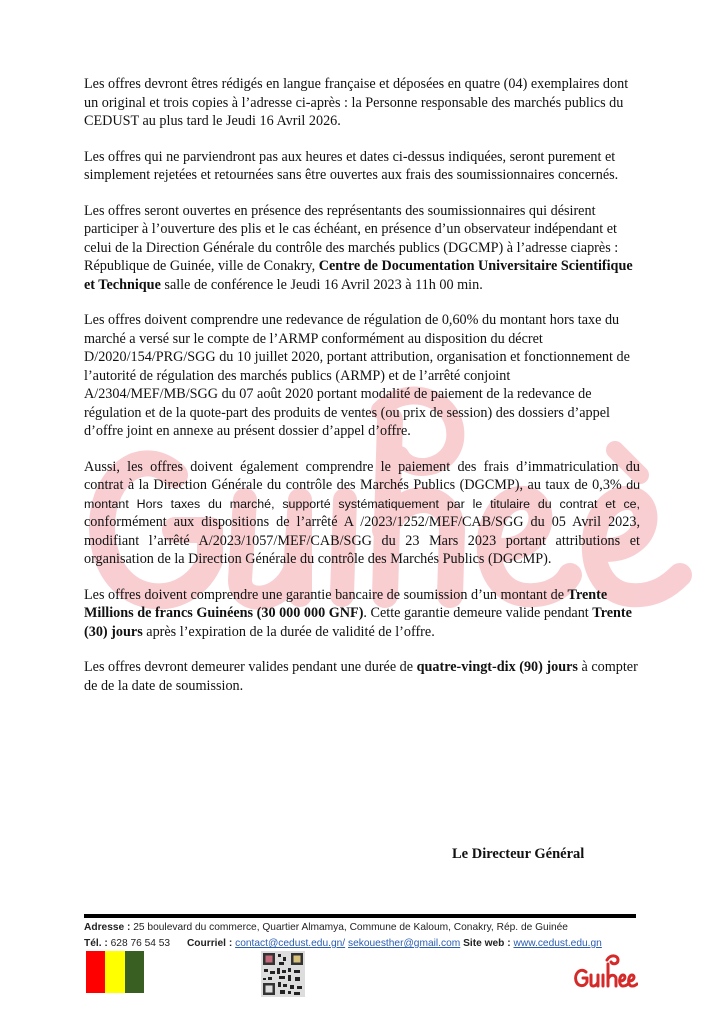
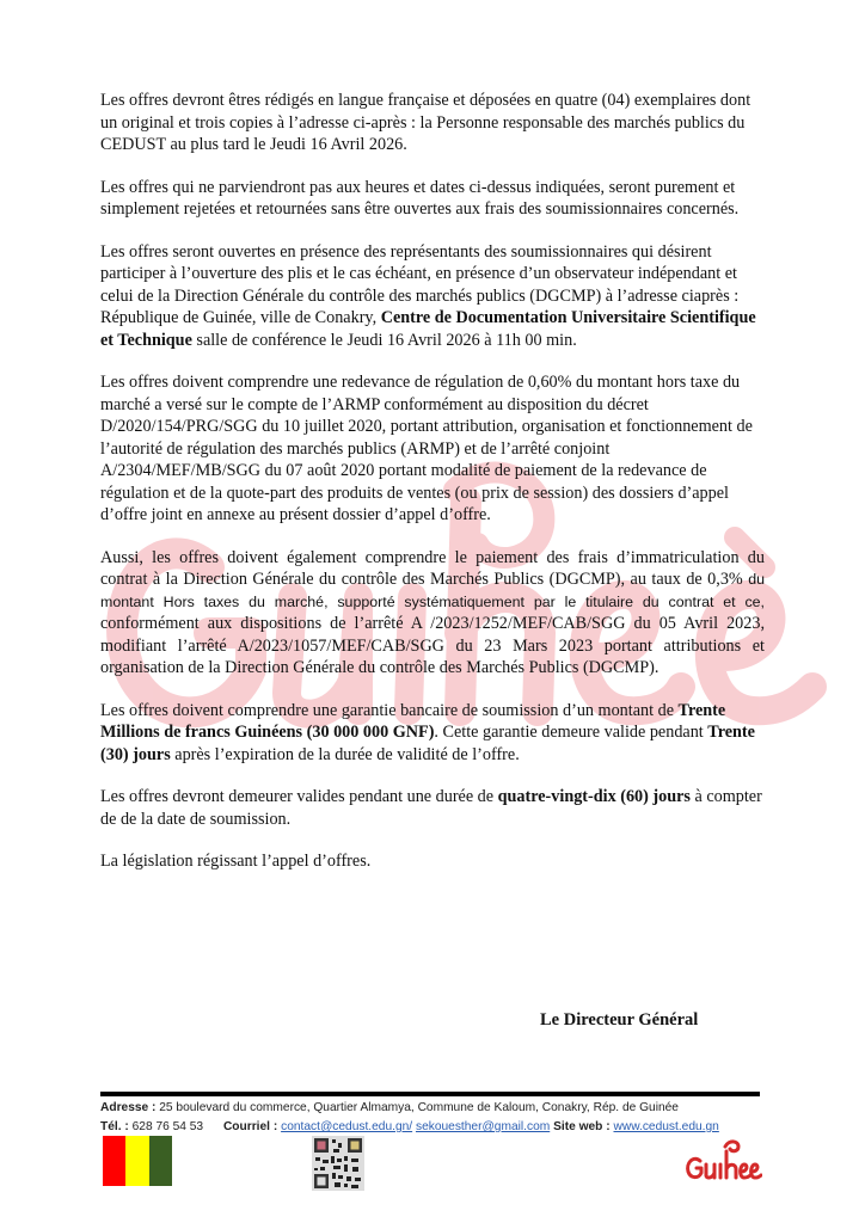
  Les offres devront êtres rédigés en langue française et déposées en quatre (04) exemplaires dont un original et trois copies à l’adresse ci-après : la Personne responsable des marchés publics du CEDUST au plus tard le Jeudi 16 Avril 2026.
  Les offres qui ne parviendront pas aux heures et dates ci-dessus indiquées, seront purement et simplement rejetées et retournées sans être ouvertes aux frais des soumissionnaires concernés.
- Les offres seront ouvertes en présence des représentants des soumissionnaires qui désirent participer à l’ouverture des plis et le cas échéant, en présence d’un observateur indépendant et celui de la Direction Générale du contrôle des marchés publics (DGCMP) à l’adresse ciaprès : République de Guinée, ville de Conakry, Centre de Documentation Universitaire Scientifique et Technique salle de conférence le Jeudi 16 Avril 2023 à 11h 00 min.
+ Les offres seront ouvertes en présence des représentants des soumissionnaires qui désirent participer à l’ouverture des plis et le cas échéant, en présence d’un observateur indépendant et celui de la Direction Générale du contrôle des marchés publics (DGCMP) à l’adresse ciaprès : République de Guinée, ville de Conakry, Centre de Documentation Universitaire Scientifique et Technique salle de conférence le Jeudi 16 Avril 2026 à 11h 00 min.
  Les offres doivent comprendre une redevance de régulation de 0,60% du montant hors taxe du marché a versé sur le compte de l’ARMP conformément au disposition du décret D/2020/154/PRG/SGG du 10 juillet 2020, portant attribution, organisation et fonctionnement de l’autorité de régulation des marchés publics (ARMP) et de l’arrêté conjoint A/2304/MEF/MB/SGG du 07 août 2020 portant modalité de paiement de la redevance de régulation et de la quote-part des produits de ventes (ou prix de session) des dossiers d’appel d’offre joint en annexe au présent dossier d’appel d’offre.
  Aussi, les offres doivent également comprendre le paiement des frais d’immatriculation du contrat à la Direction Générale du contrôle des Marchés Publics (DGCMP), au taux de 0,3% du montant Hors taxes du marché, supporté systématiquement par le titulaire du contrat et ce, conformément aux dispositions de l’arrêté A /2023/1252/MEF/CAB/SGG du 05 Avril 2023, modifiant l’arrêté A/2023/1057/MEF/CAB/SGG du 23 Mars 2023 portant attributions et organisation de la Direction Générale du contrôle des Marchés Publics (DGCMP).
  Les offres doivent comprendre une garantie bancaire de soumission d’un montant de Trente Millions de francs Guinéens (30 000 000 GNF). Cette garantie demeure valide pendant Trente (30) jours après l’expiration de la durée de validité de l’offre.
- Les offres devront demeurer valides pendant une durée de quatre-vingt-dix (90) jours à compter de de la date de soumission.
+ Les offres devront demeurer valides pendant une durée de quatre-vingt-dix (60) jours à compter de de la date de soumission.
+ La législation régissant l’appel d’offres.
  Le Directeur Général
  Adresse : 25 boulevard du commerce, Quartier Almamya, Commune de Kaloum, Conakry, Rép. de Guinée
  Tél. : 628 76 54 53 Courriel : contact@cedust.edu.gn/ sekouesther@gmail.com Site web : www.cedust.edu.gn
